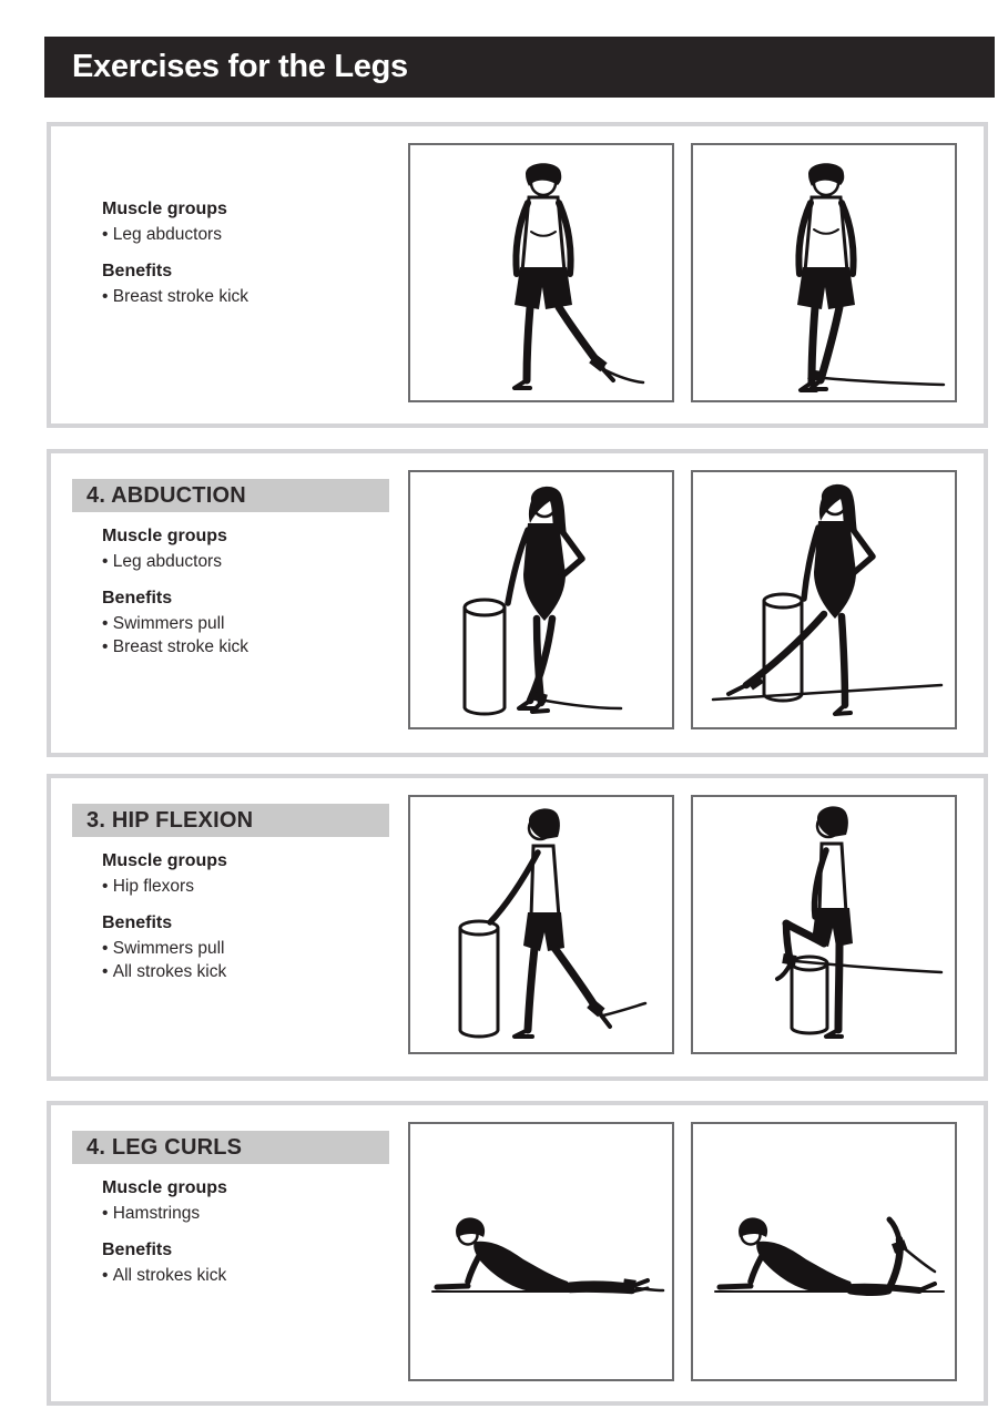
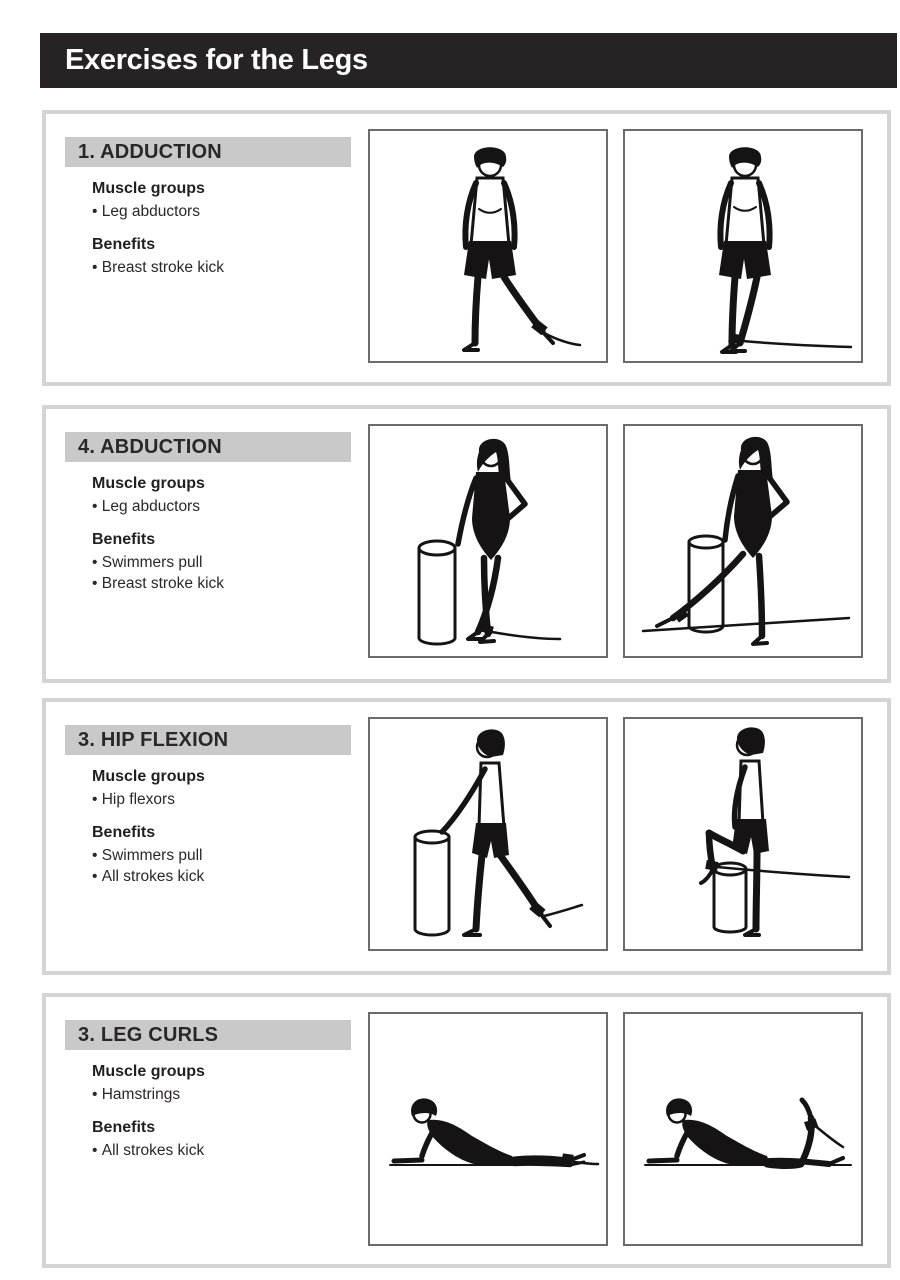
  Exercises for the Legs
+ 1. ADDUCTION
  Muscle groups
  Leg abductors
  Benefits
  Breast stroke kick
  4. ABDUCTION
  Muscle groups
  Leg abductors
  Benefits
  Swimmers pull
  Breast stroke kick
  3. HIP FLEXION
  Muscle groups
  Hip flexors
  Benefits
  Swimmers pull
  All strokes kick
- 4. LEG CURLS
+ 3. LEG CURLS
  Muscle groups
  Hamstrings
  Benefits
  All strokes kick
